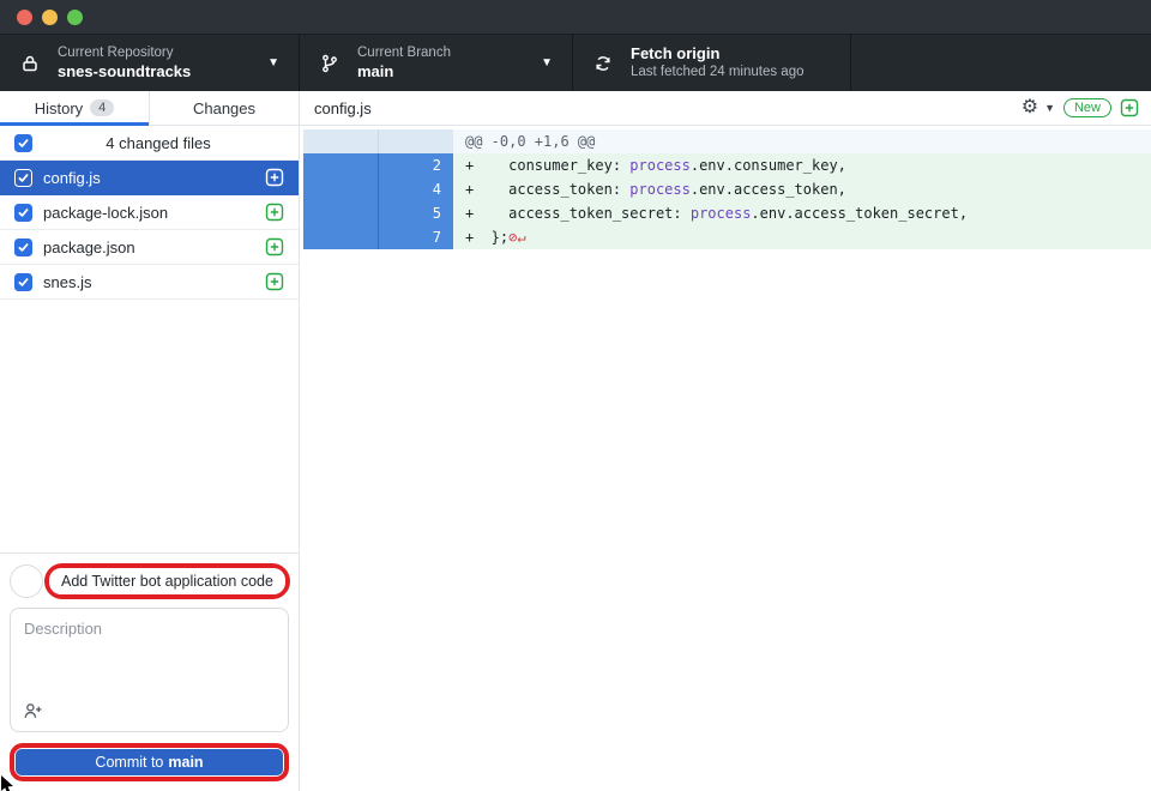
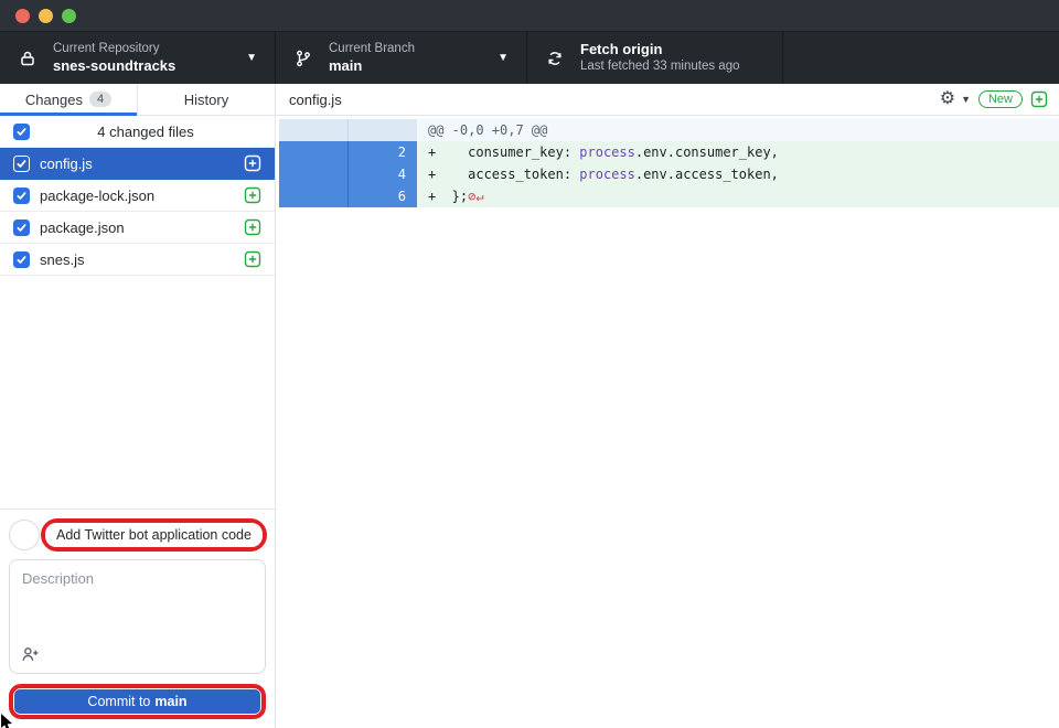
  Current Repository
  snes-soundtracks
  ▼
  Current Branch
  main
  ▼
  Fetch origin
- Last fetched 24 minutes ago
+ Last fetched 33 minutes ago
- History
+ Changes
  4
- Changes
+ History
  4 changed files
  config.js
  package-lock.json
  package.json
  snes.js
  Add Twitter bot application code
  Description
  Commit to
  main
  config.js
  ⚙
  ▼
  New
- @@ -0,0 +1,6 @@
+ @@ -0,0 +0,7 @@
  2
  + consumer_key: process.env.consumer_key,
  4
  + access_token: process.env.access_token,
- 5
- + access_token_secret: process.env.access_token_secret,
- 7
+ 6
  + };⊘↵
